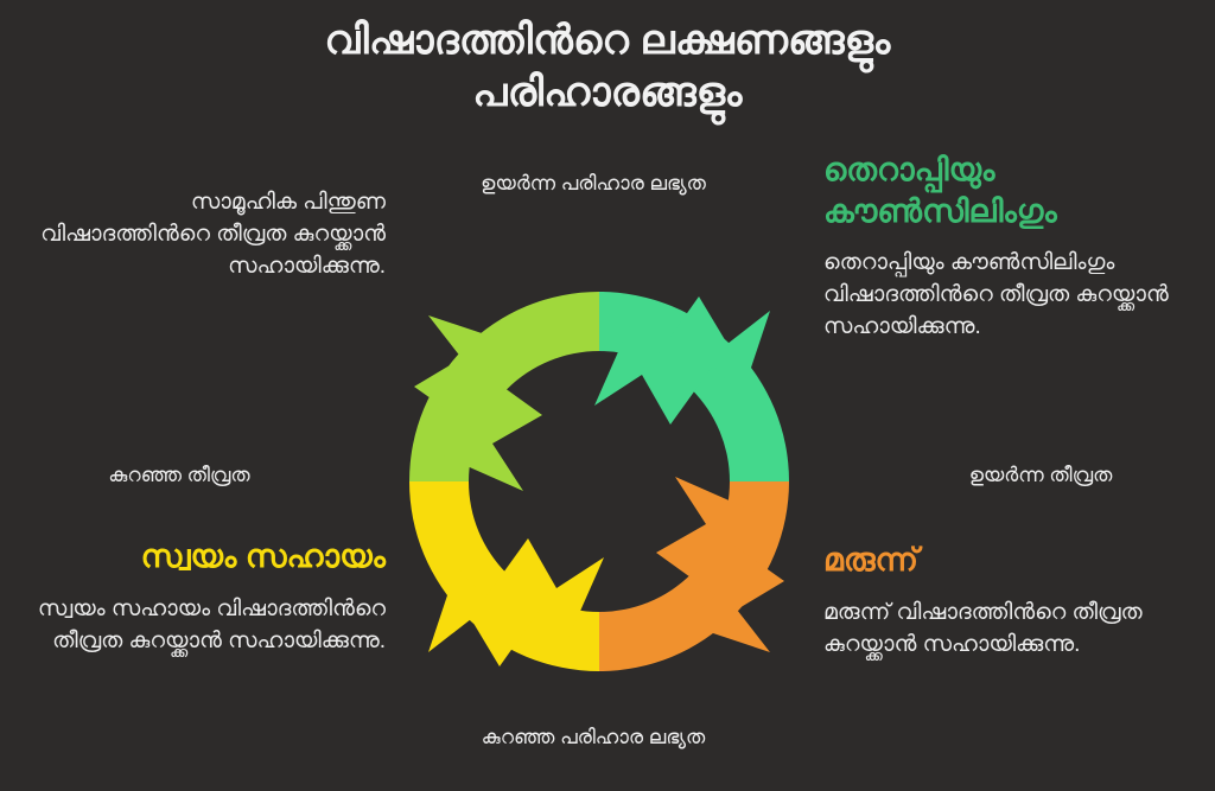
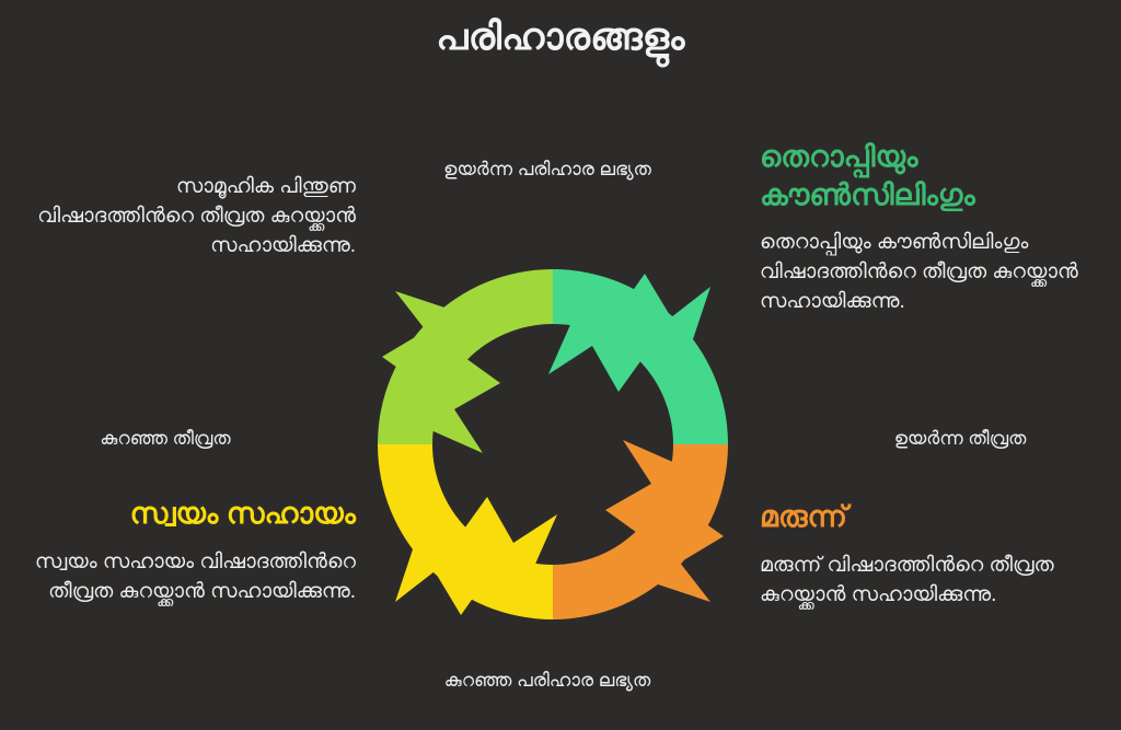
- വിഷാദത്തിന്‍റെ ലക്ഷണങ്ങളും
  പരിഹാരങ്ങളും
  ഉയർന്ന പരിഹാര ലഭ്യത
  കുറഞ്ഞ പരിഹാര ലഭ്യത
  കുറഞ്ഞ തീവ്രത
  ഉയർന്ന തീവ്രത
  സാമൂഹിക പിന്തുണ വിഷാദത്തിന്‍റെ തീവ്രത കുറയ്ക്കാൻ സഹായിക്കുന്നു.
  തെറാപ്പിയും കൗൺസിലിംഗും
  തെറാപ്പിയും കൗൺസിലിംഗും വിഷാദത്തിന്‍റെ തീവ്രത കുറയ്ക്കാൻ സഹായിക്കുന്നു.
  സ്വയം സഹായം
  സ്വയം സഹായം വിഷാദത്തിന്‍റെ തീവ്രത കുറയ്ക്കാൻ സഹായിക്കുന്നു.
  മരുന്ന്
  മരുന്ന് വിഷാദത്തിന്‍റെ തീവ്രത കുറയ്ക്കാൻ സഹായിക്കുന്നു.
